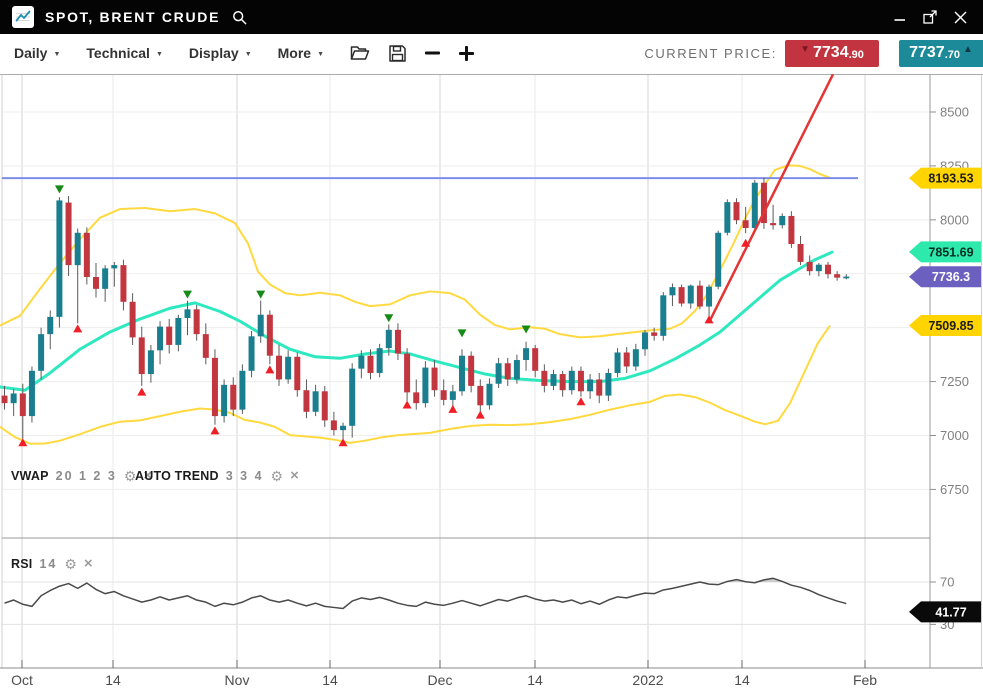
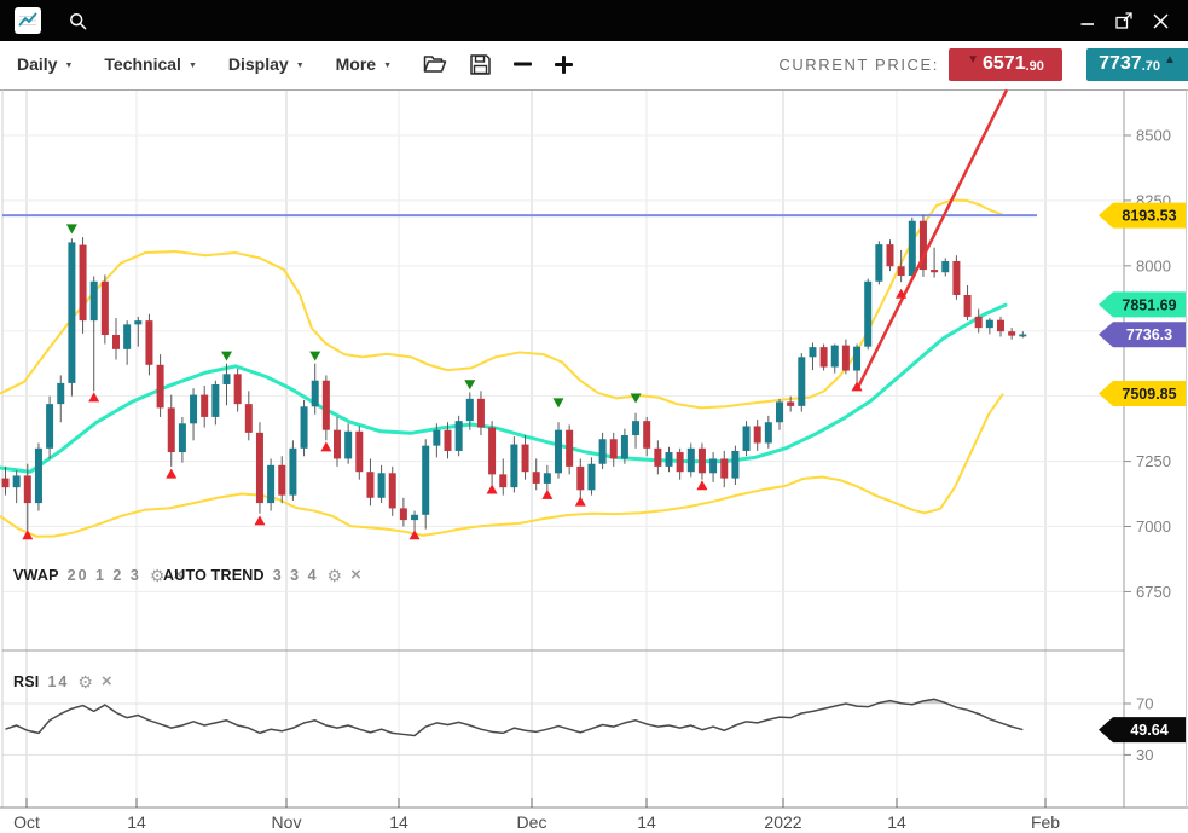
  8500
  8250
  8000
  7250
  7000
  6750
  70
  30
  Oct
  14
  Nov
  14
  Dec
  14
  2022
  14
  Feb
  8193.53
  7851.69
  7736.3
  7509.85
- 41.77
+ 49.64
- SPOT, BRENT CRUDE
  Daily
  Technical
  Display
  More
  CURRENT PRICE:
  ▼
- 7734
+ 6571
  .90
  7737
  .70
  ▲
  VWAP
  20 1 2 3
  ⚙
  ×
  AUTO TREND
  3 3 4
  ⚙
  ×
  RSI
  14
  ⚙
  ×
